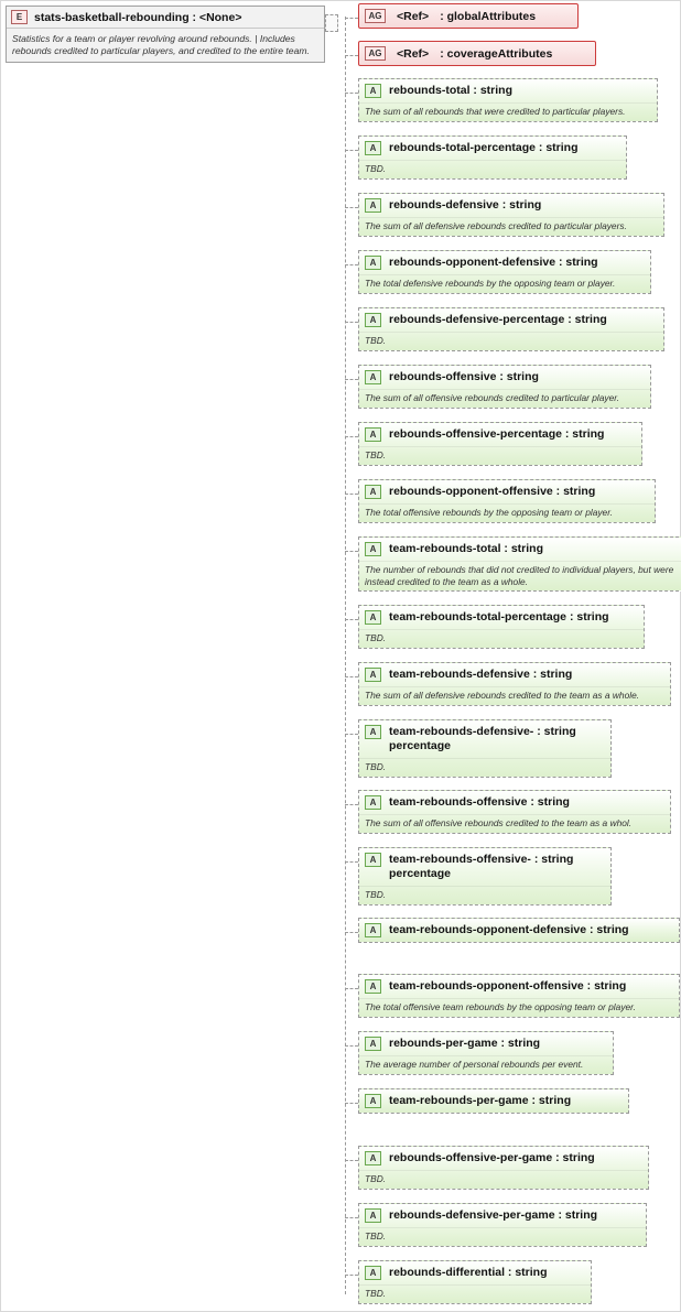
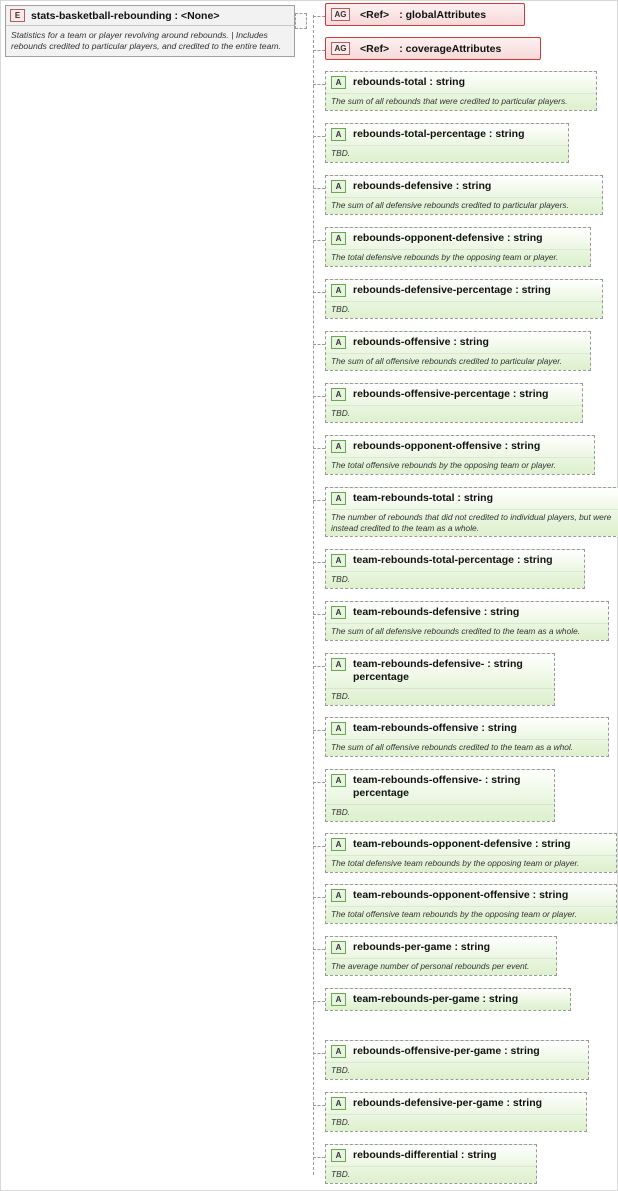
  E
  stats-basketball-rebounding : <None>
  Statistics for a team or player revolving around rebounds. | Includes rebounds credited to particular players, and credited to the entire team.
  AG
  <Ref>
  : globalAttributes
  AG
  <Ref>
  : coverageAttributes
  A
  rebounds-total : string
  The sum of all rebounds that were credited to particular players.
  A
  rebounds-total-percentage : string
  TBD.
  A
  rebounds-defensive : string
  The sum of all defensive rebounds credited to particular players.
  A
  rebounds-opponent-defensive : string
  The total defensive rebounds by the opposing team or player.
  A
  rebounds-defensive-percentage : string
  TBD.
  A
  rebounds-offensive : string
  The sum of all offensive rebounds credited to particular player.
  A
  rebounds-offensive-percentage : string
  TBD.
  A
  rebounds-opponent-offensive : string
  The total offensive rebounds by the opposing team or player.
  A
  team-rebounds-total : string
  The number of rebounds that did not credited to individual players, but were instead credited to the team as a whole.
  A
  team-rebounds-total-percentage : string
  TBD.
  A
  team-rebounds-defensive : string
  The sum of all defensive rebounds credited to the team as a whole.
  A
  team-rebounds-defensive- : string
  percentage
  TBD.
  A
  team-rebounds-offensive : string
  The sum of all offensive rebounds credited to the team as a whol.
  A
  team-rebounds-offensive- : string
  percentage
  TBD.
  A
  team-rebounds-opponent-defensive : string
+ The total defensive team rebounds by the opposing team or player.
  A
  team-rebounds-opponent-offensive : string
  The total offensive team rebounds by the opposing team or player.
  A
  rebounds-per-game : string
  The average number of personal rebounds per event.
  A
  team-rebounds-per-game : string
  A
  rebounds-offensive-per-game : string
  TBD.
  A
  rebounds-defensive-per-game : string
  TBD.
  A
  rebounds-differential : string
  TBD.
